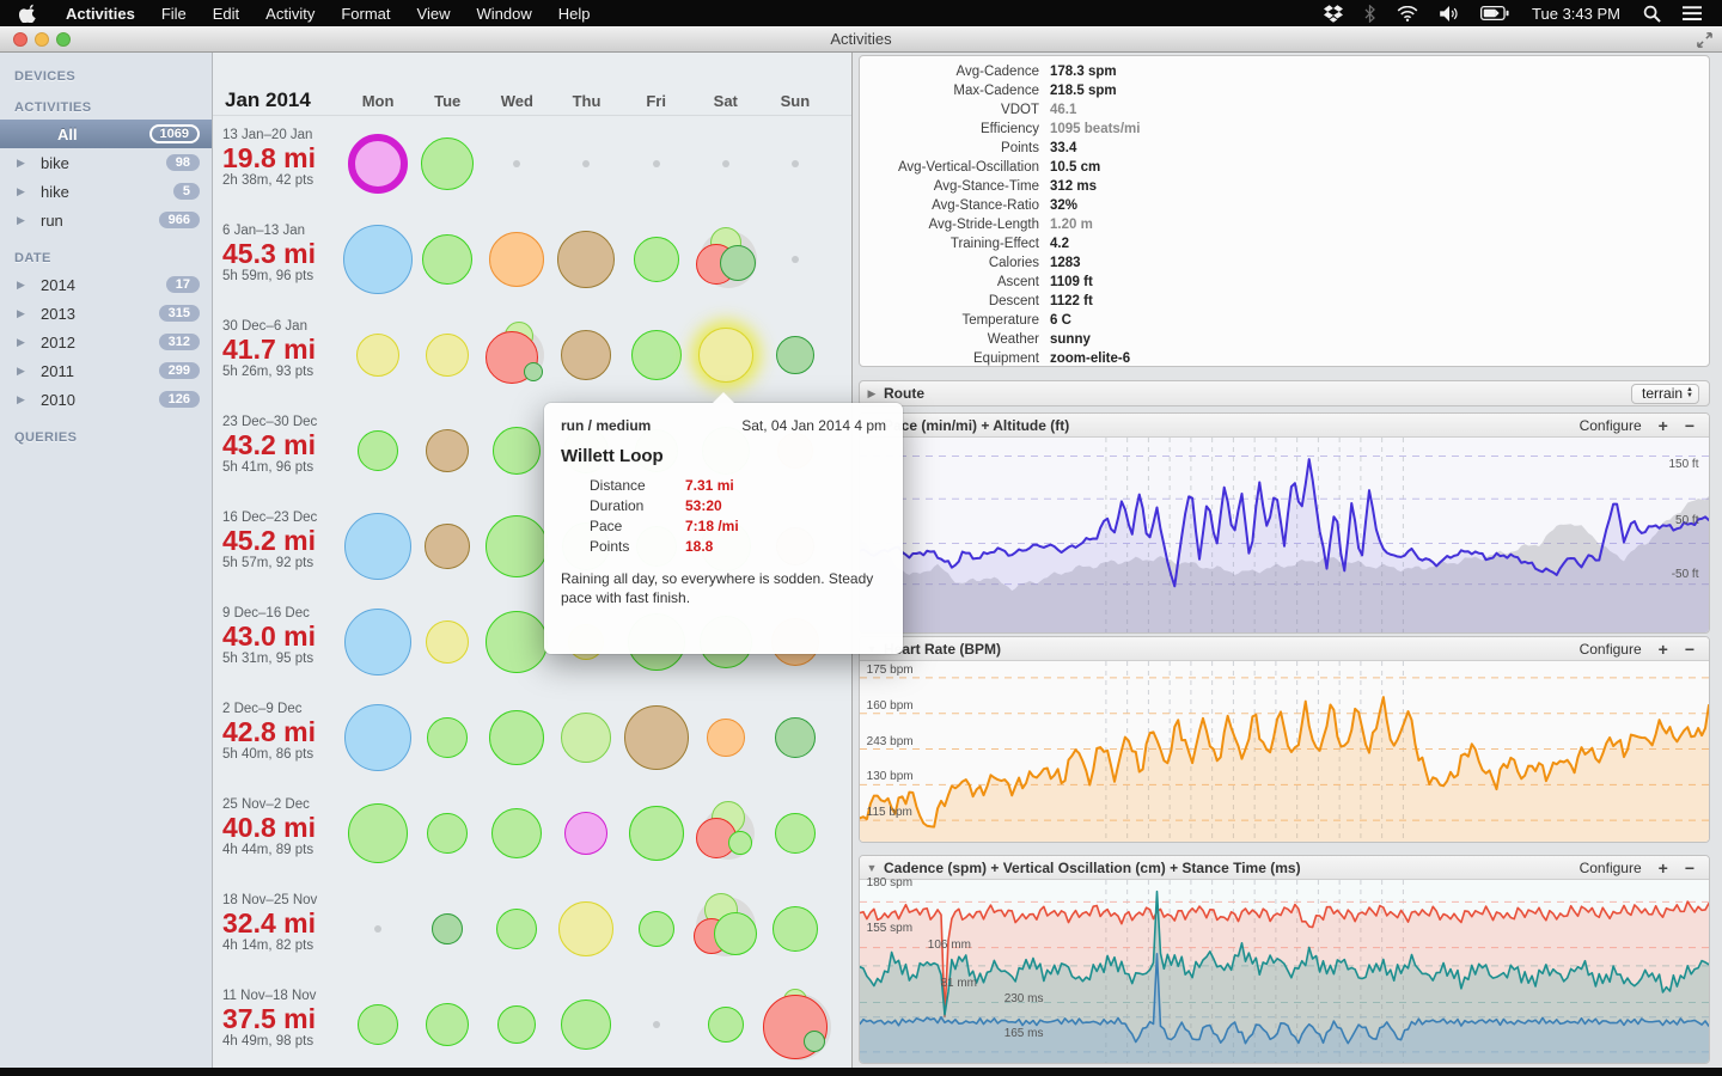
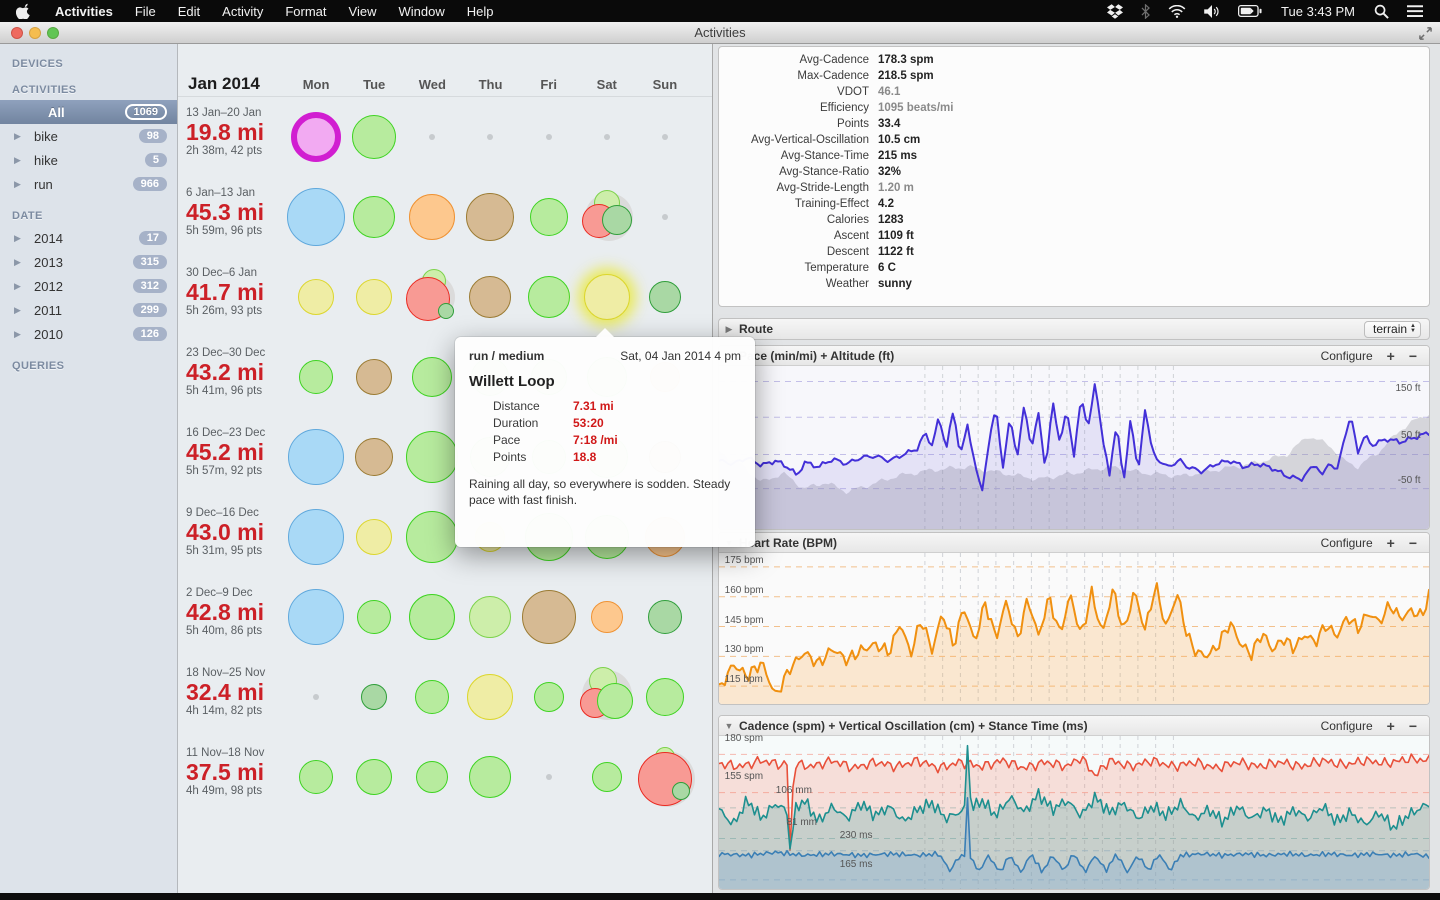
  Activities
  File
  Edit
  Activity
  Format
  View
  Window
  Help
  Tue 3:43 PM
  Activities
  DEVICES
  ACTIVITIES
  All
  1069
  ▶
  bike
  98
  ▶
  hike
  5
  ▶
  run
  966
  DATE
  ▶
  2014
  17
  ▶
  2013
  315
  ▶
  2012
  312
  ▶
  2011
  299
  ▶
  2010
  126
  QUERIES
  Jan 2014
  Mon
  Tue
  Wed
  Thu
  Fri
  Sat
  Sun
  13 Jan–20 Jan
  19.8 mi
  2h 38m, 42 pts
  6 Jan–13 Jan
  45.3 mi
  5h 59m, 96 pts
  30 Dec–6 Jan
  41.7 mi
  5h 26m, 93 pts
  23 Dec–30 Dec
  43.2 mi
  5h 41m, 96 pts
  16 Dec–23 Dec
  45.2 mi
  5h 57m, 92 pts
  9 Dec–16 Dec
  43.0 mi
  5h 31m, 95 pts
  2 Dec–9 Dec
  42.8 mi
  5h 40m, 86 pts
- 25 Nov–2 Dec
- 40.8 mi
- 4h 44m, 89 pts
  18 Nov–25 Nov
  32.4 mi
  4h 14m, 82 pts
  11 Nov–18 Nov
  37.5 mi
  4h 49m, 98 pts
  Avg-Cadence
  178.3 spm
  Max-Cadence
  218.5 spm
  VDOT
  46.1
  Efficiency
  1095 beats/mi
  Points
  33.4
  Avg-Vertical-Oscillation
  10.5 cm
  Avg-Stance-Time
- 312 ms
+ 215 ms
  Avg-Stance-Ratio
  32%
  Avg-Stride-Length
  1.20 m
  Training-Effect
  4.2
  Calories
  1283
  Ascent
  1109 ft
  Descent
  1122 ft
  Temperature
  6 C
  Weather
  sunny
- Equipment
- zoom-elite-6
  ▶
  Route
  terrain
  ce (min/mi) + Altitude (ft)
  Configure
  +
  −
  150 ft
  50 ft
  -50 ft
  art Rate (BPM)
  Configure
  +
  −
  175 bpm
  160 bpm
- 243 bpm
+ 145 bpm
  130 bpm
  115 bpm
  ▼
  Cadence (spm) + Vertical Oscillation (cm) + Stance Time (ms)
  Configure
  +
  −
  180 spm
  155 spm
  106 mm
  81 mm
  230 ms
  165 ms
  run / medium
  Sat, 04 Jan 2014 4 pm
  Willett Loop
  Distance
  7.31 mi
  Duration
  53:20
  Pace
  7:18 /mi
  Points
  18.8
  Raining all day, so everywhere is sodden. Steady pace with fast finish.
